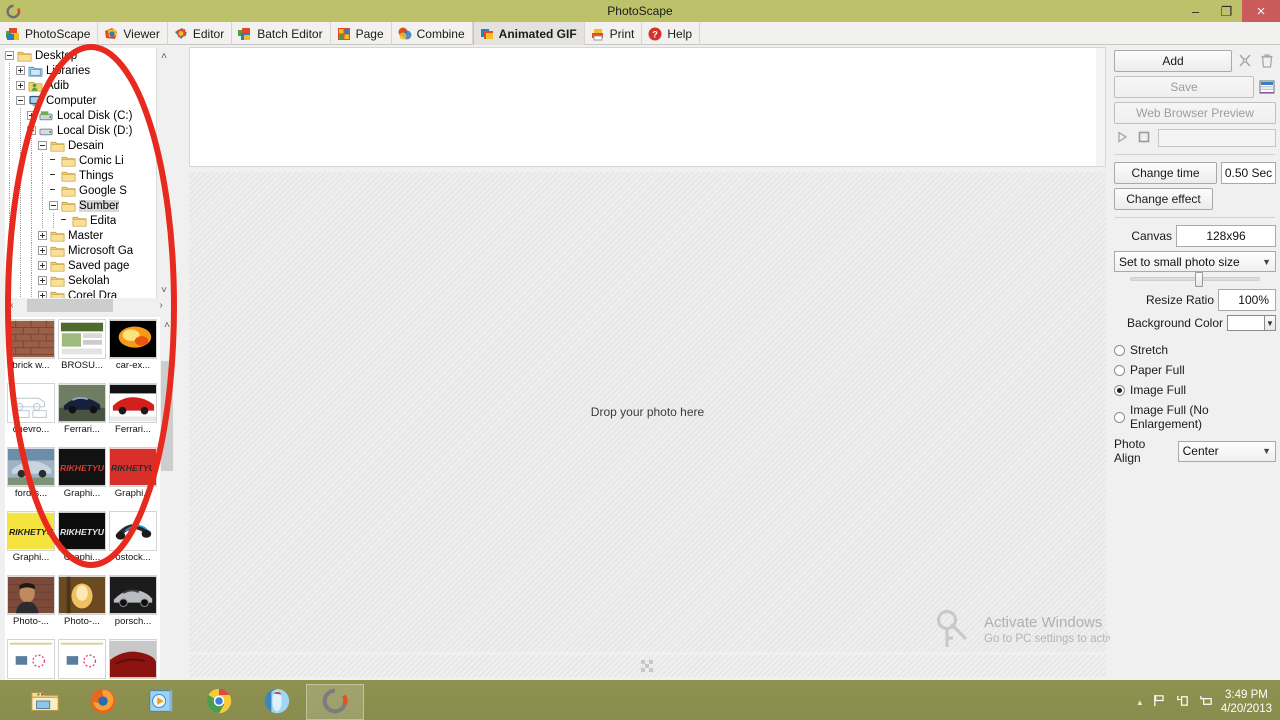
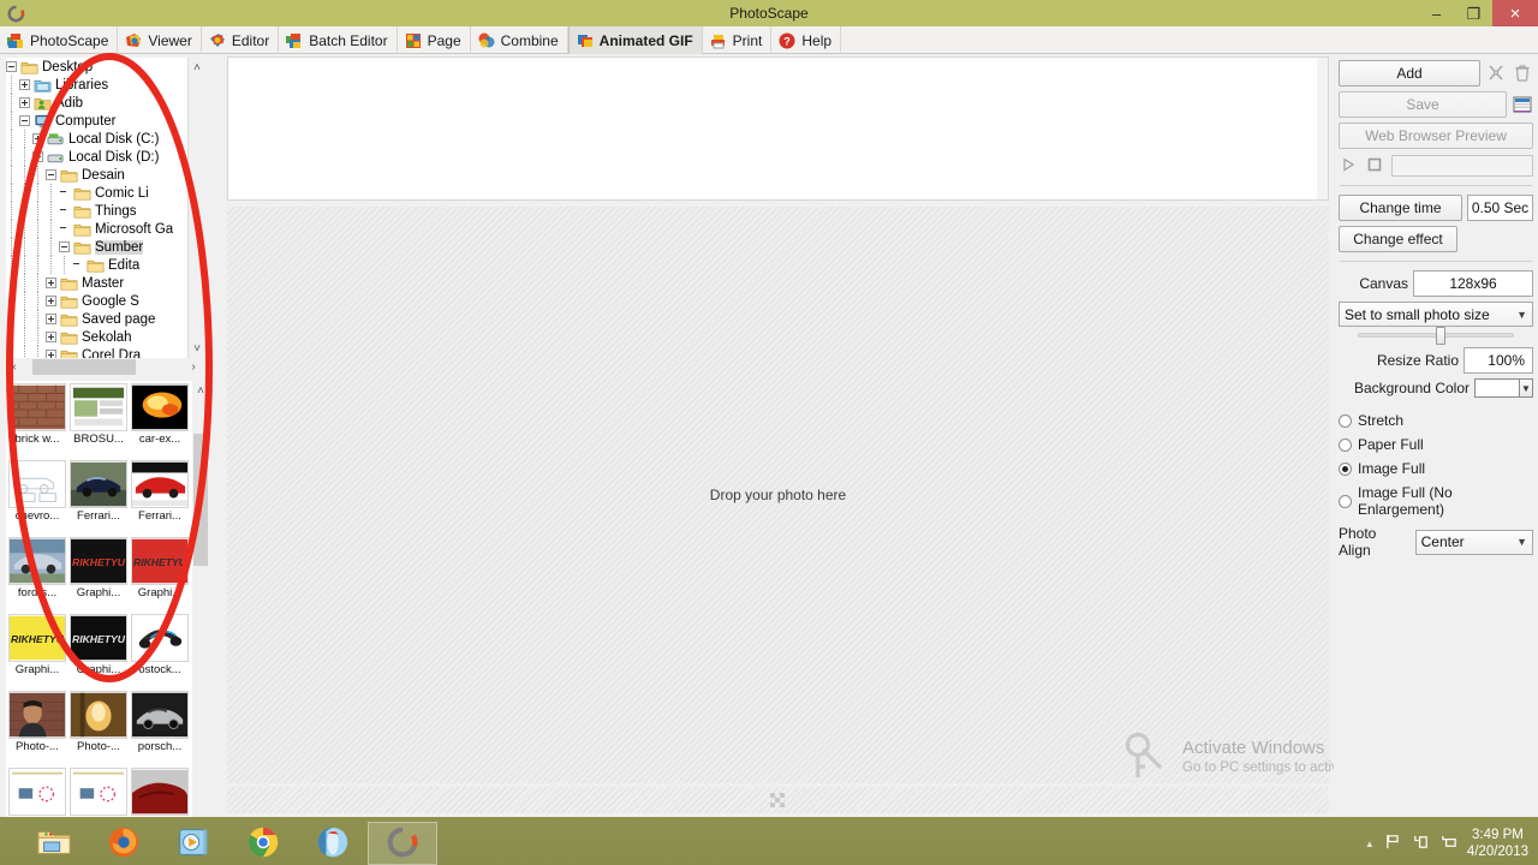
  PhotoScape
  –
  ❐
  ×
  PhotoScape
  Viewer
  Editor
  Batch Editor
  Page
  Combine
  Animated GIF
  Print
  ?
  Help
  Deskt
  Lraries
  dib
  Computer
  Local Disk (C:)
  Local Disk (D:)
  Desain
  Comic Li
  Things
- Google S
+ Microsoft Ga
  Sumber
  Edita
  Master
- Microsoft Ga
+ Google S
  Saved page
  Sekolah
  Corel Dra
  ˄
  ˅
  ‹
  ›
  brick w...
  BROSU...
  car-ex...
  evro...
  Ferrari...
  Ferrari...
  ford...
  RIKHETYU
  Graphi...
  RIKHETYU
  Graphi.
  RIKHETY
  Graphi...
  RIKHETYU
  aphi...
  ostock...
  Photo-...
  Photo-...
  porsch...
  ˄
  Drop your photo here
  Activate Windows
  Add
  Save
  Web Browser Preview
  Change time
  0.50 Sec
  Change effect
  Canvas
  128x96
  Set to small photo size
  ▼
  Resize Ratio
  100%
  Background Color
  ▼
  Stretch
  Paper Full
  Image Full
  Image Full (No Enlargement)
  Photo Align
  Center
  ▼
  ▲
  3:49 PM
  4/20/2013
